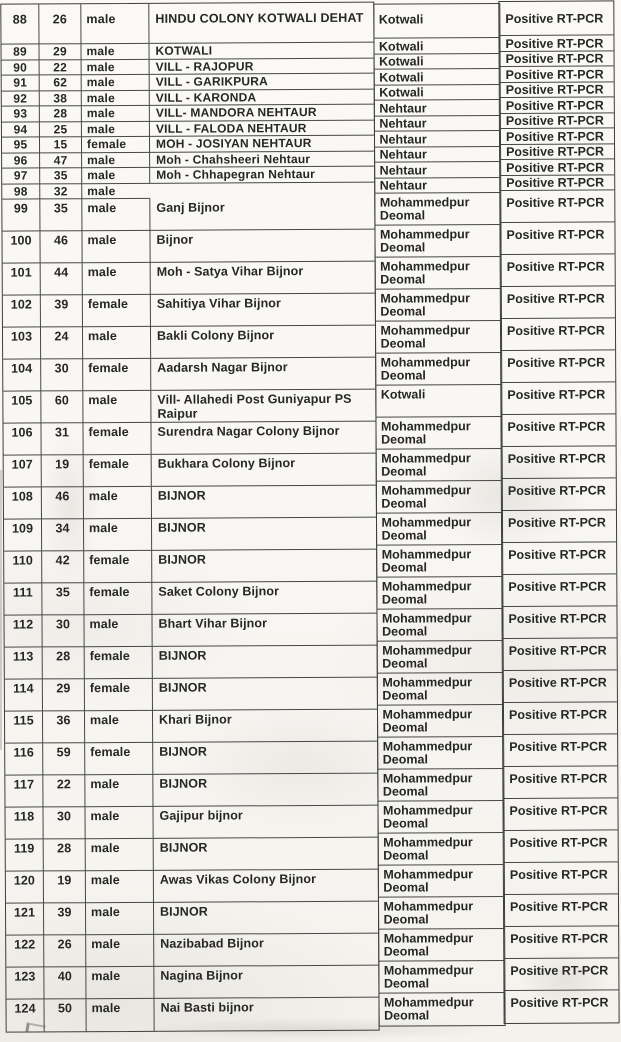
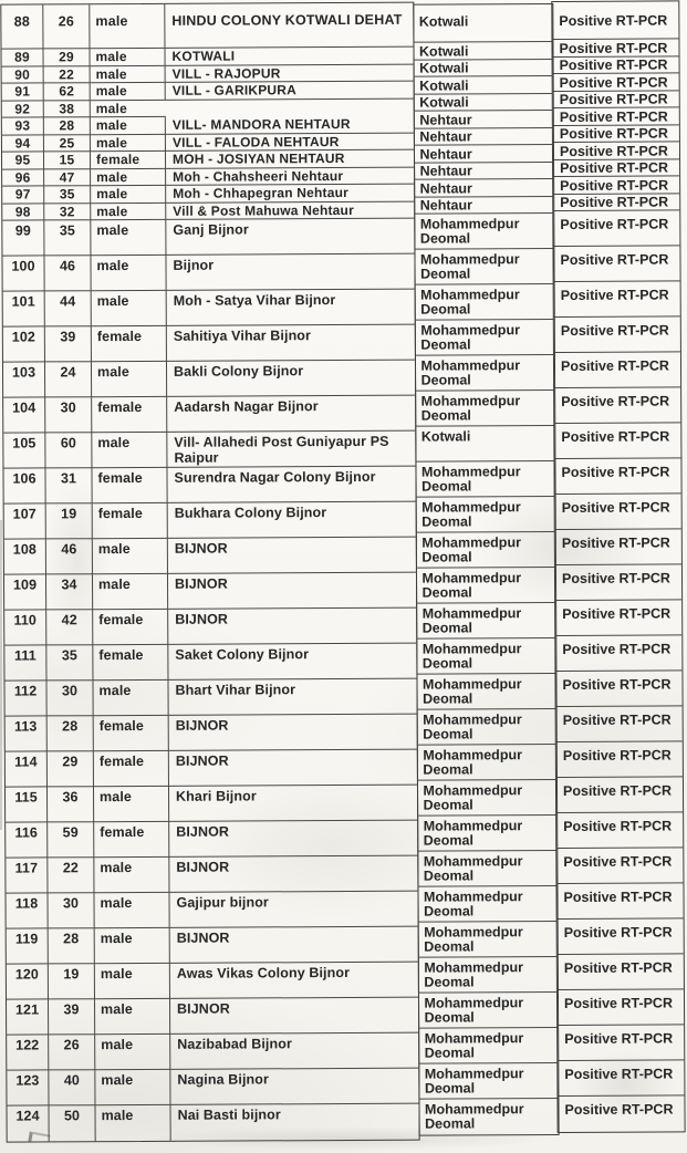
  88
  26
  male
  HINDU COLONY KOTWALI DEHAT
  89
  29
  male
  KOTWALI
  90
  22
  male
  VILL - RAJOPUR
  91
  62
  male
  VILL - GARIKPURA
  92
  38
  male
- VILL - KARONDA
  93
  28
  male
  VILL- MANDORA NEHTAUR
  94
  25
  male
  VILL - FALODA NEHTAUR
  95
  15
  female
  MOH - JOSIYAN NEHTAUR
  96
  47
  male
  Moh - Chahsheeri Nehtaur
  97
  35
  male
  Moh - Chhapegran Nehtaur
  98
  32
  male
+ Vill & Post Mahuwa Nehtaur
  99
  35
  male
  Ganj Bijnor
  100
  46
  male
  Bijnor
  101
  44
  male
  Moh - Satya Vihar Bijnor
  102
  39
  female
  Sahitiya Vihar Bijnor
  103
  24
  male
  Bakli Colony Bijnor
  104
  30
  female
  Aadarsh Nagar Bijnor
  105
  60
  male
  Vill- Allahedi Post Guniyapur PS Raipur
  106
  31
  female
  Surendra Nagar Colony Bijnor
  107
  19
  female
  Bukhara Colony Bijnor
  108
  46
  male
  BIJNOR
  109
  34
  male
  BIJNOR
  110
  42
  female
  BIJNOR
  111
  35
  female
  Saket Colony Bijnor
  112
  30
  male
  Bhart Vihar Bijnor
  113
  28
  female
  BIJNOR
  114
  29
  female
  BIJNOR
  115
  36
  male
  Khari Bijnor
  116
  59
  female
  BIJNOR
  117
  22
  male
  BIJNOR
  118
  30
  male
  Gajipur bijnor
  119
  28
  male
  BIJNOR
  120
  19
  male
  Awas Vikas Colony Bijnor
  121
  39
  male
  BIJNOR
  122
  26
  male
  Nazibabad Bijnor
  123
  40
  male
  Nagina Bijnor
  124
  50
  male
  Nai Basti bijnor
  Kotwali
  Kotwali
  Kotwali
  Kotwali
  Kotwali
  Nehtaur
  Nehtaur
  Nehtaur
  Nehtaur
  Nehtaur
  Nehtaur
  Mohammedpur Deomal
  Mohammedpur Deomal
  Mohammedpur Deomal
  Mohammedpur Deomal
  Mohammedpur Deomal
  Mohammedpur Deomal
  Kotwali
  Mohammedpur Deomal
  Mohammedpur Deomal
  Mohammedpur Deomal
  Mohammedpur Deomal
  Mohammedpur Deomal
  Mohammedpur Deomal
  Mohammedpur Deomal
  Mohammedpur Deomal
  Mohammedpur Deomal
  Mohammedpur Deomal
  Mohammedpur Deomal
  Mohammedpur Deomal
  Mohammedpur Deomal
  Mohammedpur Deomal
  Mohammedpur Deomal
  Mohammedpur Deomal
  Mohammedpur Deomal
  Mohammedpur Deomal
  Mohammedpur Deomal
  Positive RT-PCR
  Positive RT-PCR
  Positive RT-PCR
  Positive RT-PCR
  Positive RT-PCR
  Positive RT-PCR
  Positive RT-PCR
  Positive RT-PCR
  Positive RT-PCR
  Positive RT-PCR
  Positive RT-PCR
  Positive RT-PCR
  Positive RT-PCR
  Positive RT-PCR
  Positive RT-PCR
  Positive RT-PCR
  Positive RT-PCR
  Positive RT-PCR
  Positive RT-PCR
  Positive RT-PCR
  Positive RT-PCR
  Positive RT-PCR
  Positive RT-PCR
  Positive RT-PCR
  Positive RT-PCR
  Positive RT-PCR
  Positive RT-PCR
  Positive RT-PCR
  Positive RT-PCR
  Positive RT-PCR
  Positive RT-PCR
  Positive RT-PCR
  Positive RT-PCR
  Positive RT-PCR
  Positive RT-PCR
  Positive RT-PCR
  Positive RT-PCR
